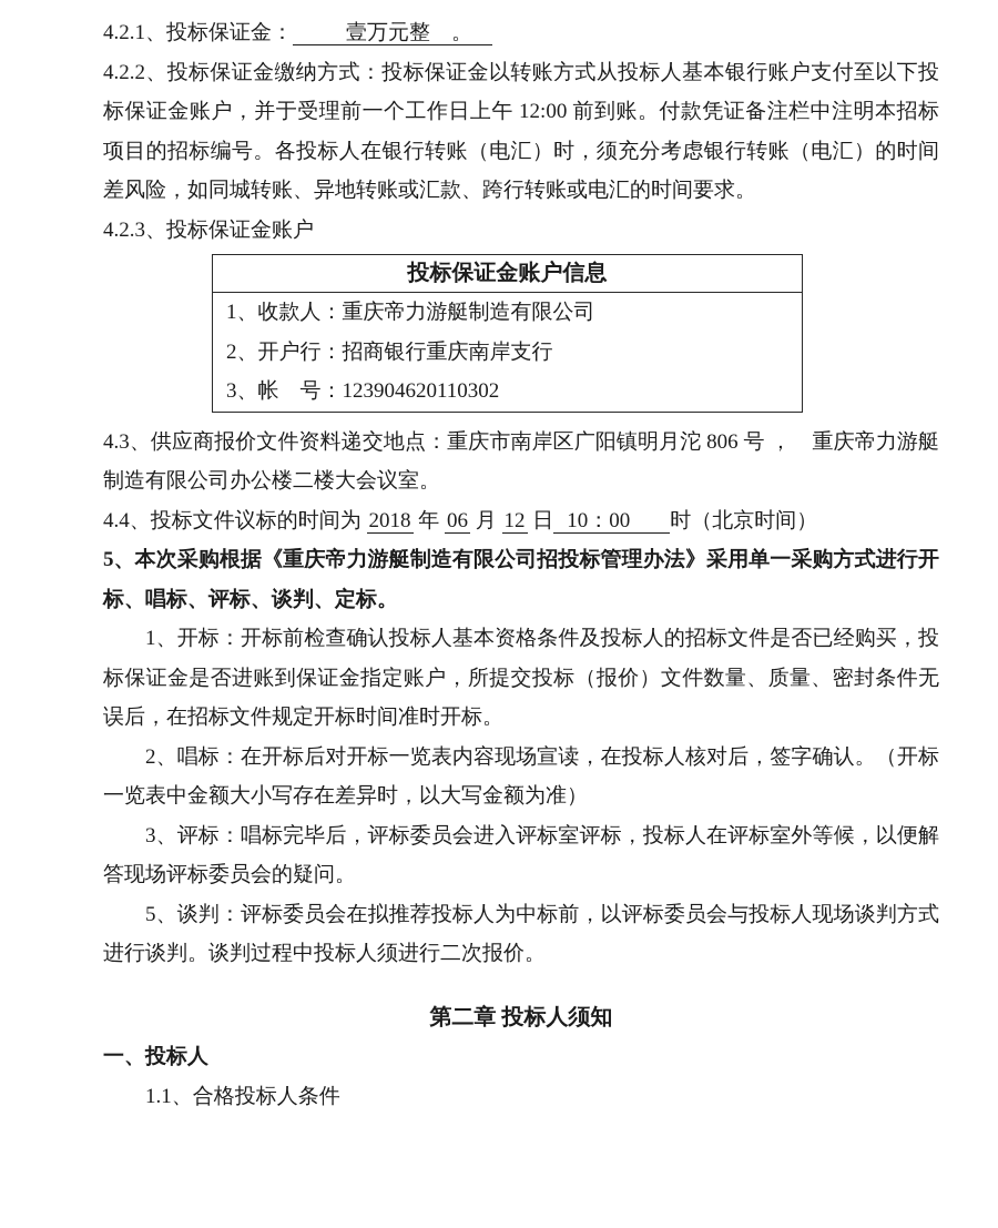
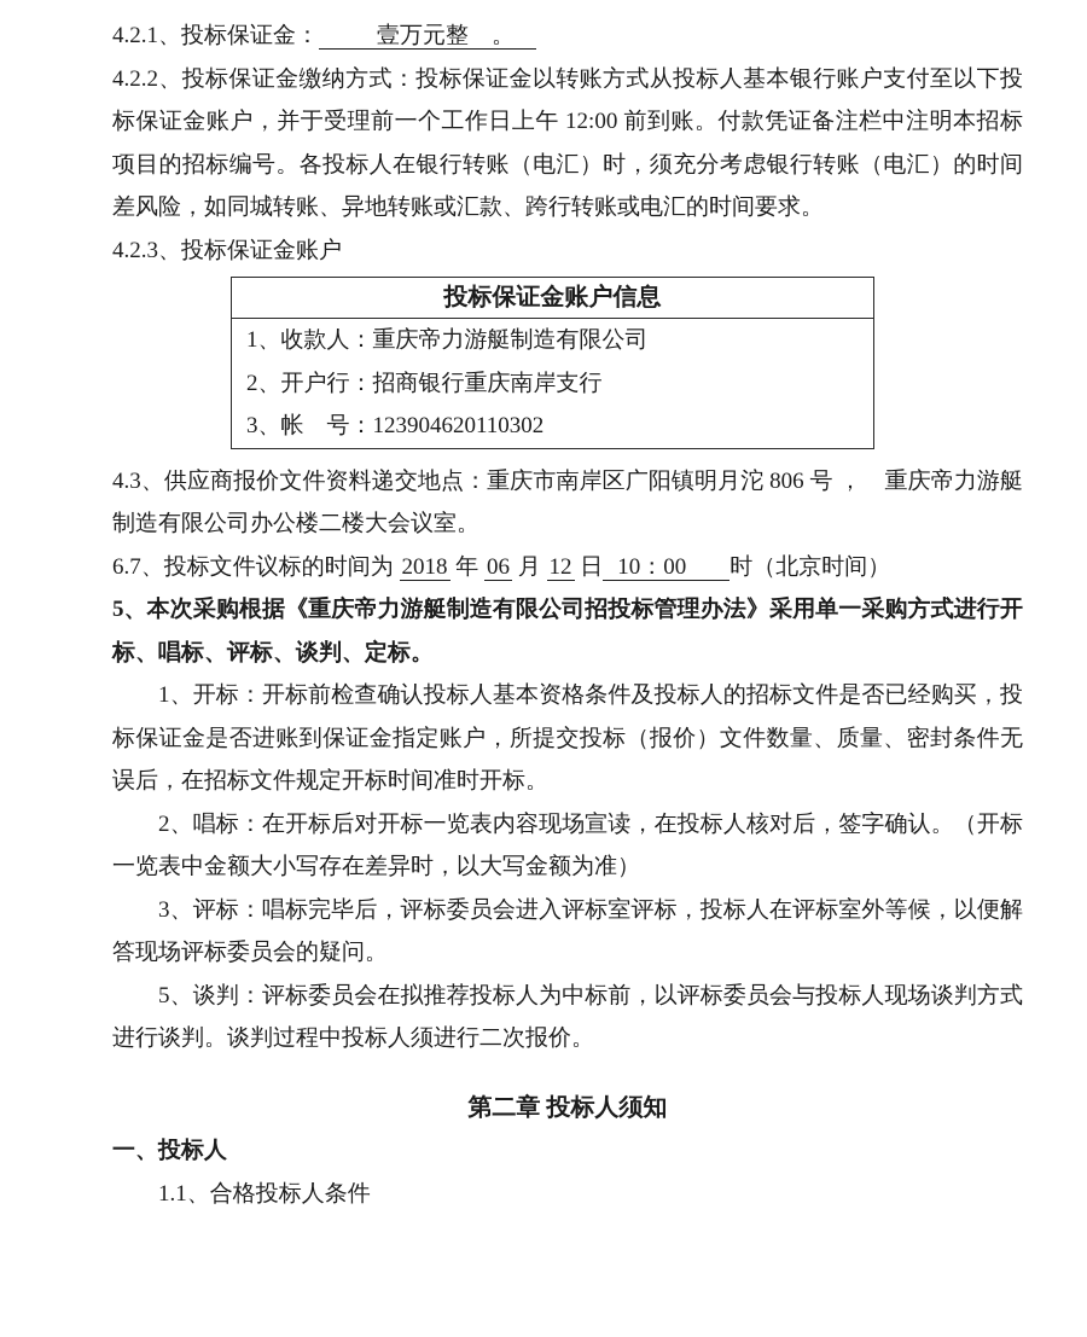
  4.2.1、投标保证金： 壹万元整 。
  4.2.2、投标保证金缴纳方式：投标保证金以转账方式从投标人基本银行账户支付至以下投标保证金账户，并于受理前一个工作日上午 12:00 前到账。付款凭证备注栏中注明本招标项目的招标编号。各投标人在银行转账（电汇）时，须充分考虑银行转账（电汇）的时间差风险，如同城转账、异地转账或汇款、跨行转账或电汇的时间要求。
  4.2.3、投标保证金账户
  投标保证金账户信息
  1、收款人：重庆帝力游艇制造有限公司
  2、开户行：招商银行重庆南岸支行
  3、帐 号：123904620110302
  4.3、供应商报价文件资料递交地点：重庆市南岸区广阳镇明月沱 806 号 ， 重庆帝力游艇制造有限公司办公楼二楼大会议室。
- 4.4、投标文件议标的时间为 2018 年 06 月 12 日 10：00 时（北京时间）
+ 6.7、投标文件议标的时间为 2018 年 06 月 12 日 10：00 时（北京时间）
  5、本次采购根据《重庆帝力游艇制造有限公司招投标管理办法》采用单一采购方式进行开标、唱标、评标、谈判、定标。
  1、开标：开标前检查确认投标人基本资格条件及投标人的招标文件是否已经购买，投标保证金是否进账到保证金指定账户，所提交投标（报价）文件数量、质量、密封条件无误后，在招标文件规定开标时间准时开标。
  2、唱标：在开标后对开标一览表内容现场宣读，在投标人核对后，签字确认。（开标一览表中金额大小写存在差异时，以大写金额为准）
  3、评标：唱标完毕后，评标委员会进入评标室评标，投标人在评标室外等候，以便解答现场评标委员会的疑问。
  5、谈判：评标委员会在拟推荐投标人为中标前，以评标委员会与投标人现场谈判方式进行谈判。谈判过程中投标人须进行二次报价。
  第二章 投标人须知
  一、投标人
  1.1、合格投标人条件
